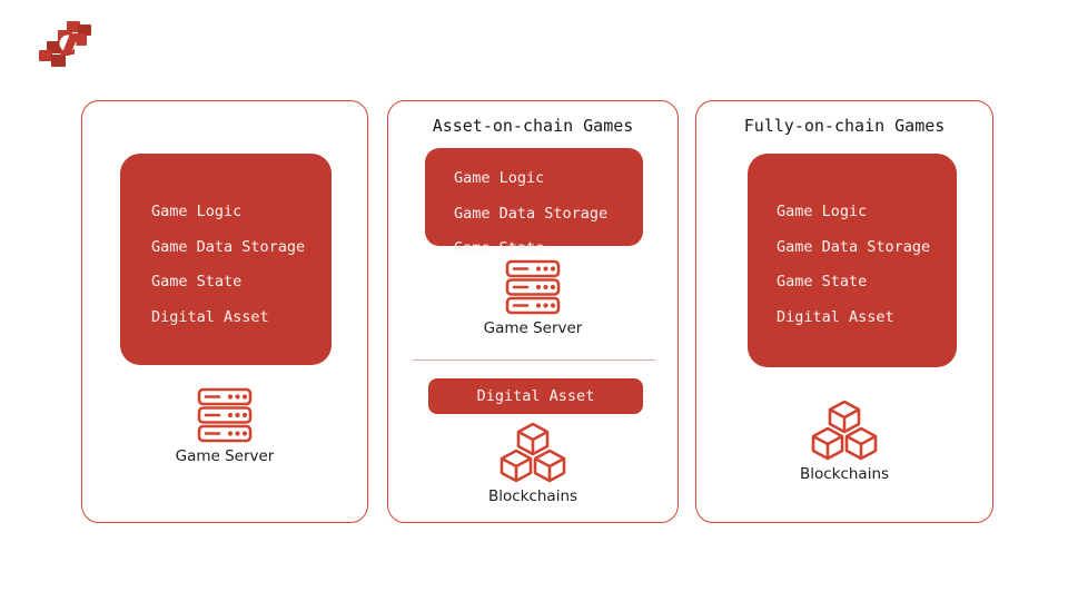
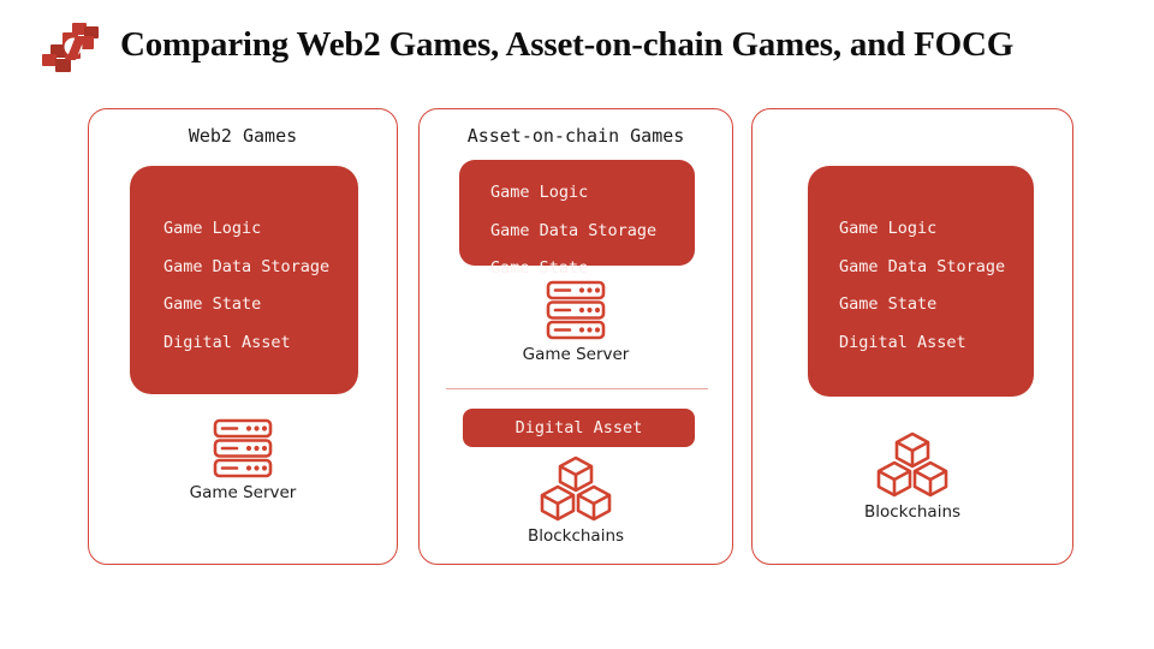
+ Comparing Web2 Games, Asset-on-chain Games, and FOCG
+ Web2 Games
  Game Logic
  Game Data Storage
  Game State
  Digital Asset
  Game Server
  Asset-on-chain Games
  Game Logic
  Game Data Storage
  Game State
  Game Server
  Digital Asset
  Blockchains
- Fully-on-chain Games
  Game Logic
  Game Data Storage
  Game State
  Digital Asset
  Blockchains
